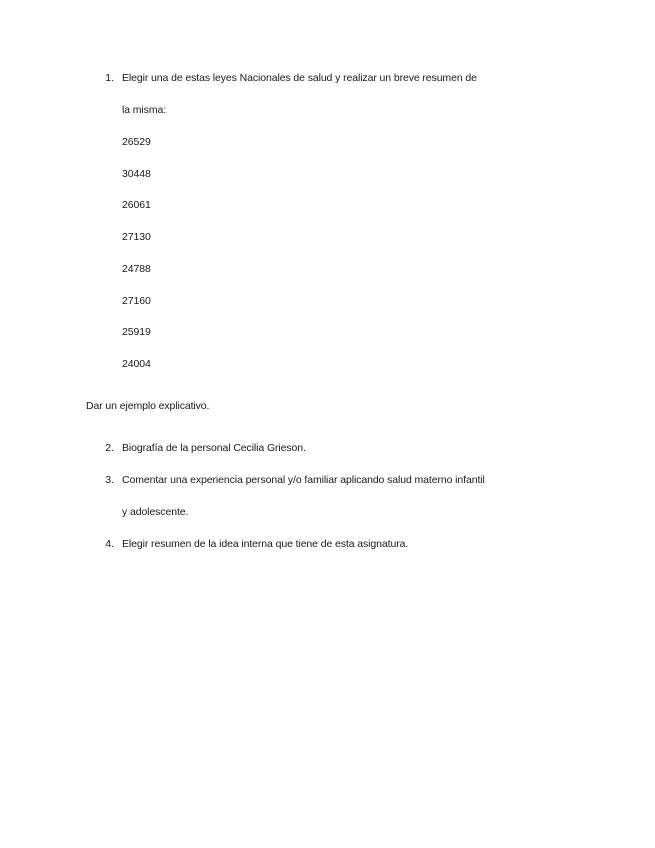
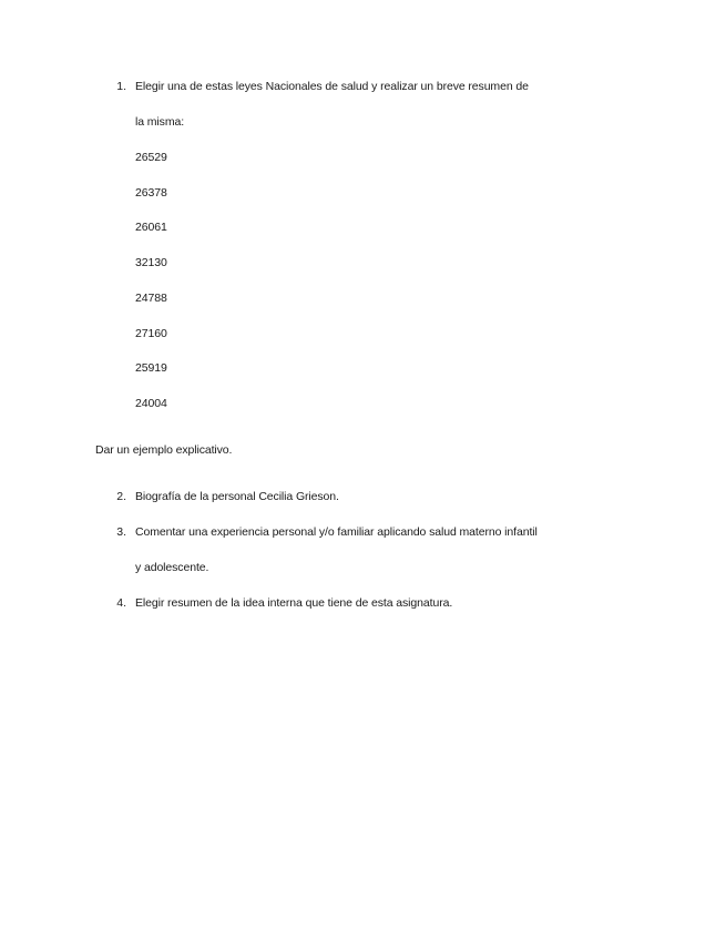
  1.
  Elegir una de estas leyes Nacionales de salud y realizar un breve resumen de
  la misma:
  26529
- 30448
+ 26378
  26061
- 27130
+ 32130
  24788
  27160
  25919
  24004
  Dar un ejemplo explicativo.
  2.
  Biografía de la personal Cecilia Grieson.
  3.
  Comentar una experiencia personal y/o familiar aplicando salud materno infantil
  y adolescente.
  4.
  Elegir resumen de la idea interna que tiene de esta asignatura.
